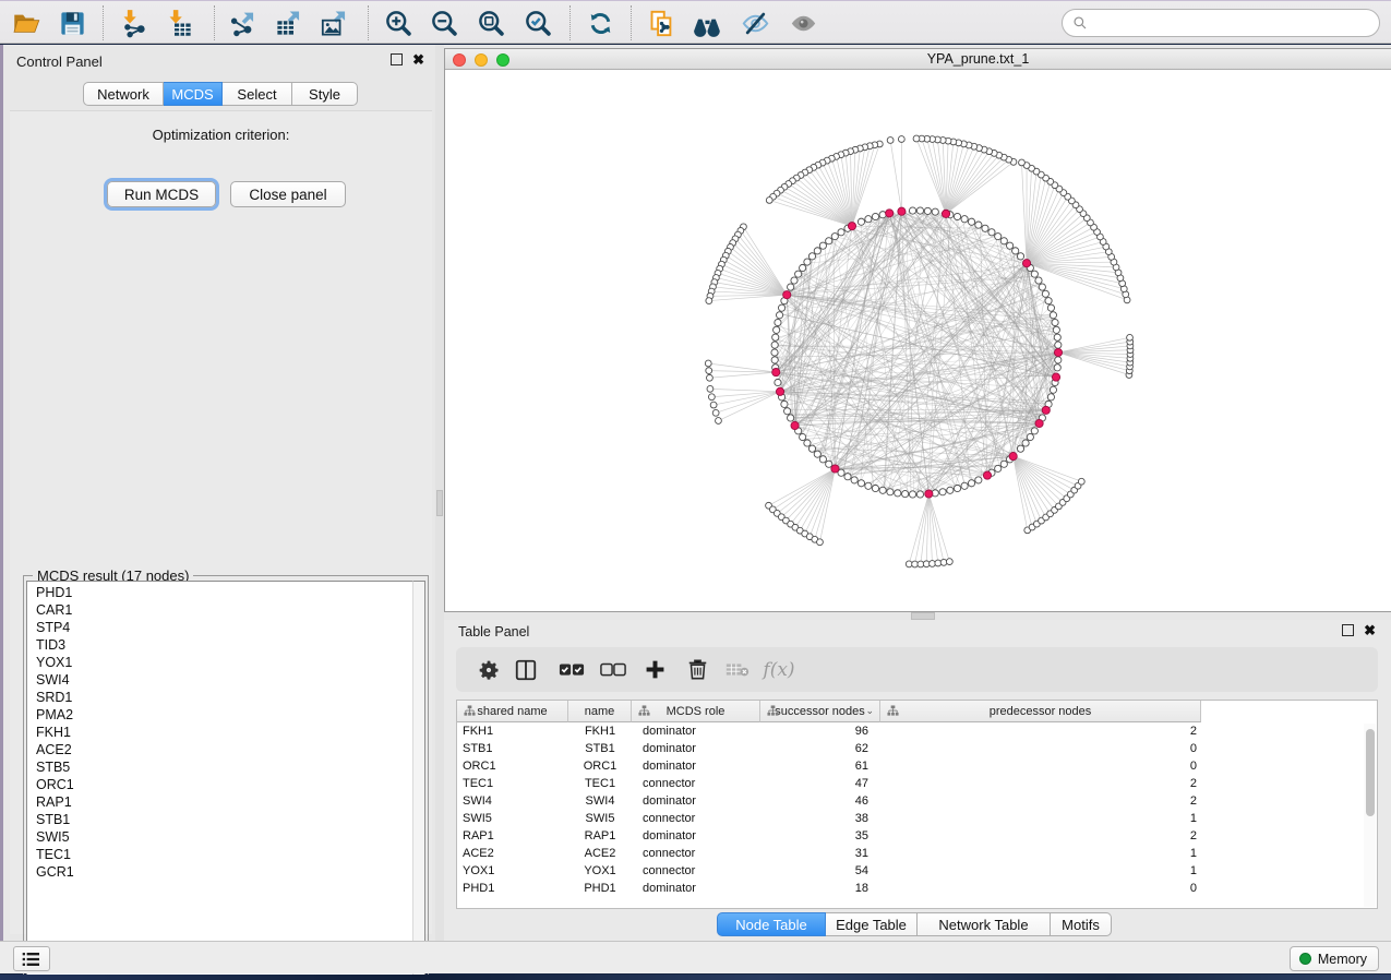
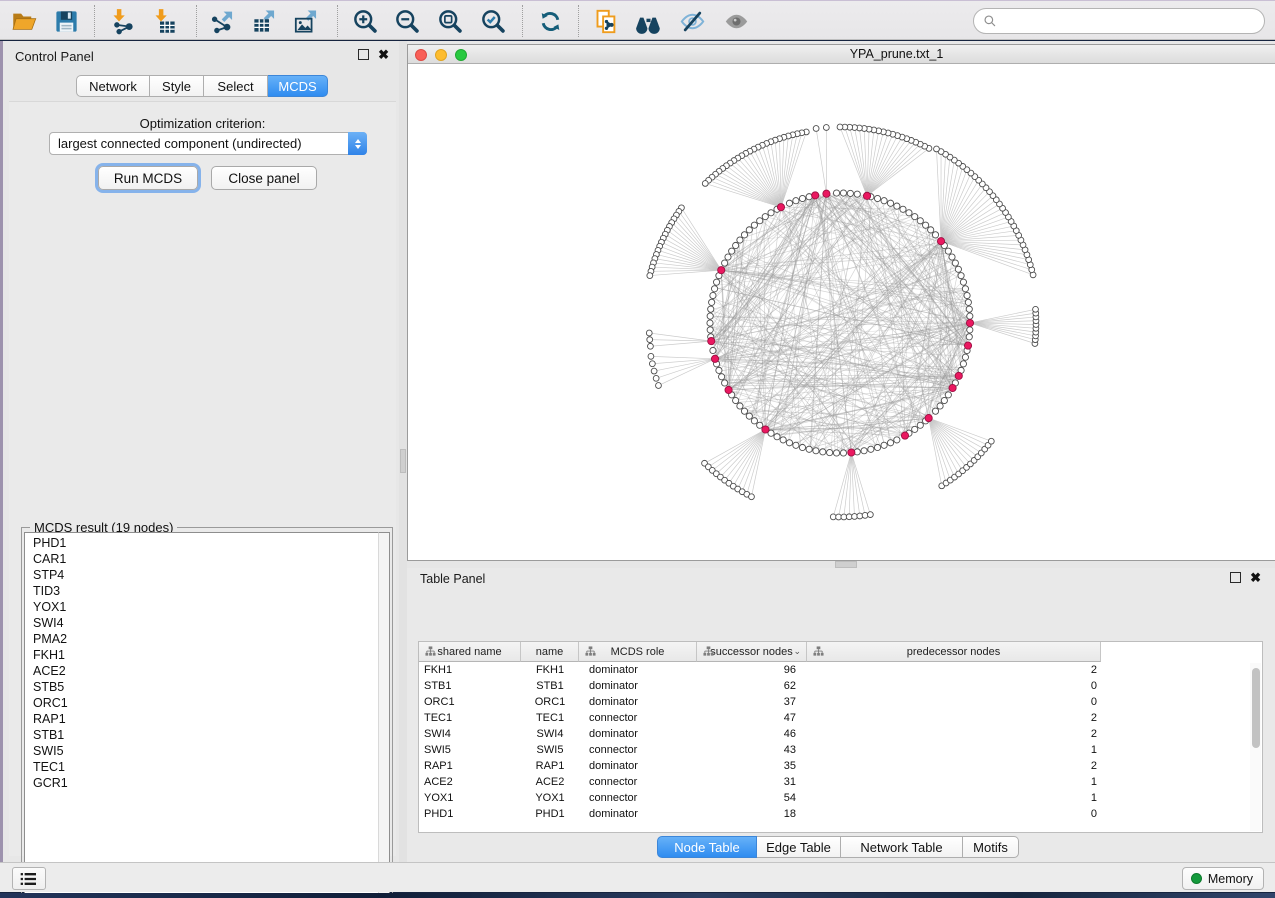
  Control Panel
  ✖
  Network
- MCDS
+ Style
  Select
- Style
+ MCDS
  Optimization criterion:
+ largest connected component (undirected)
  Run MCDS
  Close panel
- MCDS result (17 nodes)
+ MCDS result (19 nodes)
  PHD1
  CAR1
  STP4
  TID3
  YOX1
  SWI4
- SRD1
  PMA2
  FKH1
  ACE2
  STB5
  ORC1
  RAP1
  STB1
  SWI5
  TEC1
  GCR1
  YPA_prune.txt_1
  Table Panel
  ✖
- f(x)
  shared name
  name
  MCDS role
  successor nodes
  ⌄
  predecessor nodes
  FKH1
  FKH1
  dominator
  96
  2
  STB1
  STB1
  dominator
  62
  0
  ORC1
  ORC1
  dominator
- 61
+ 37
  0
  TEC1
  TEC1
  connector
  47
  2
  SWI4
  SWI4
  dominator
  46
  2
  SWI5
  SWI5
  connector
- 38
+ 43
  1
  RAP1
  RAP1
  dominator
  35
  2
  ACE2
  ACE2
  connector
  31
  1
  YOX1
  YOX1
  connector
  54
  1
  PHD1
  PHD1
  dominator
  18
  0
  Node Table
  Edge Table
  Network Table
  Motifs
  Memory
